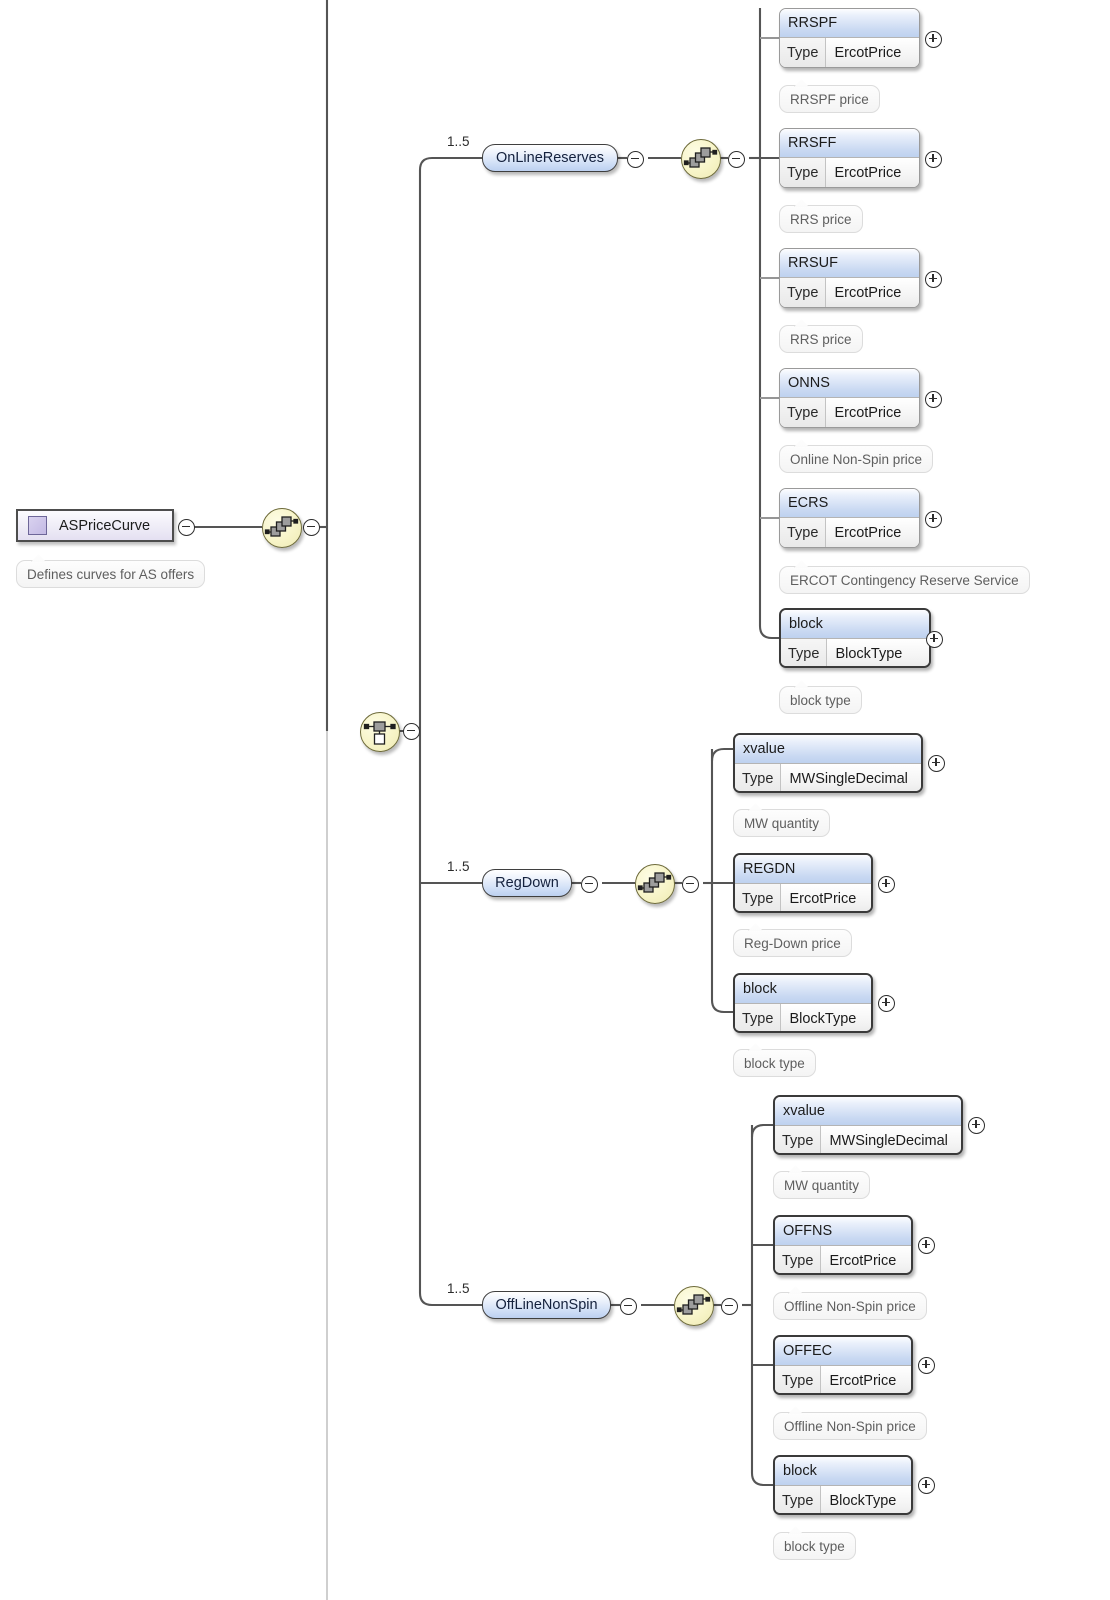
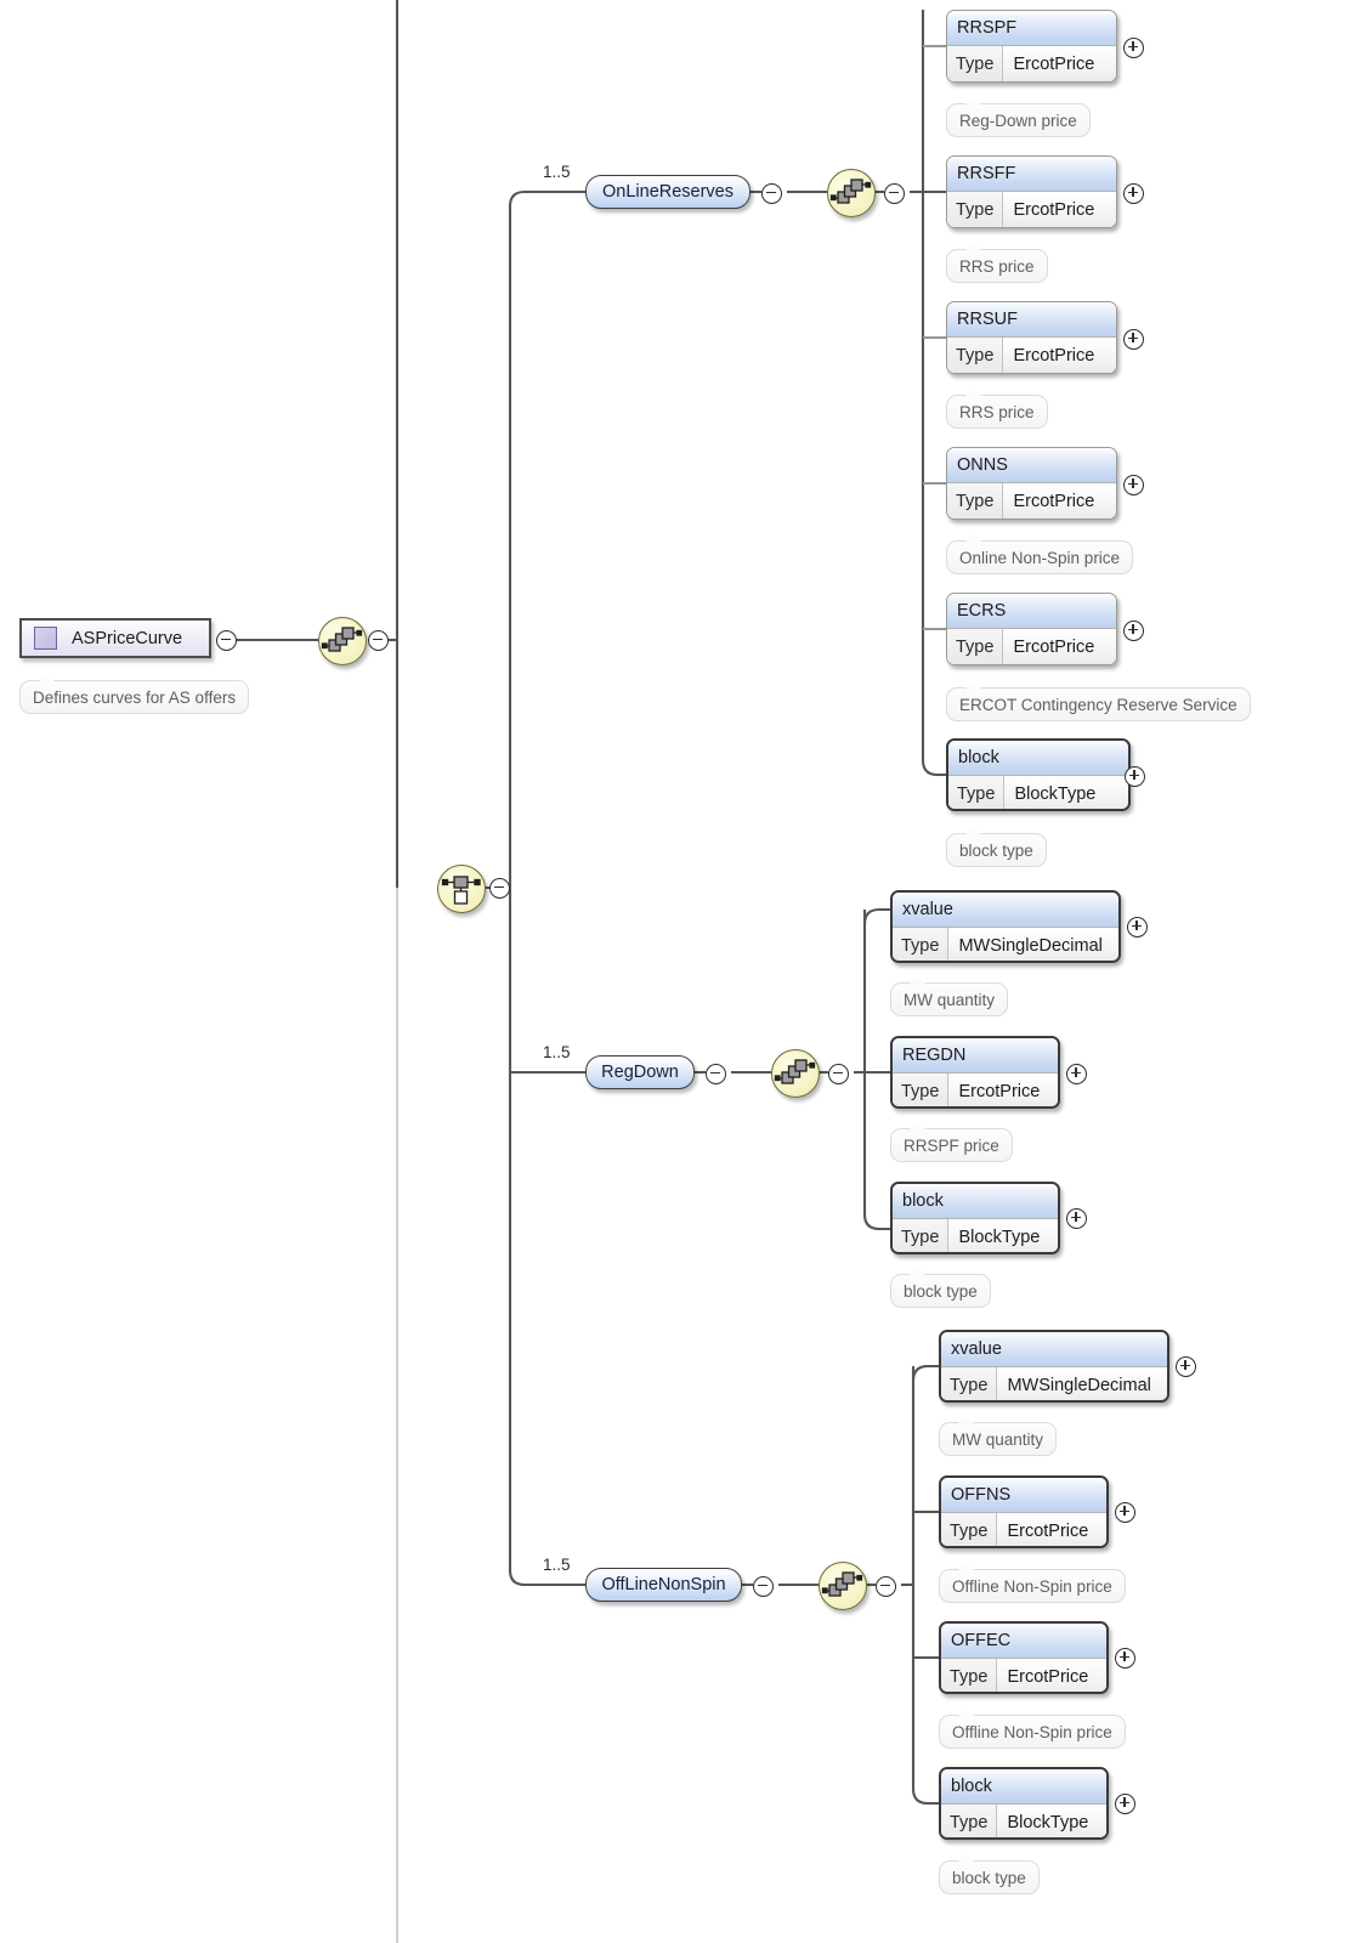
  ASPriceCurve
  Defines curves for AS offers
  1..5
  OnLineReserves
  RRSPF
  Type
  ErcotPrice
- RRSPF price
+ Reg-Down price
  RRSFF
  Type
  ErcotPrice
  RRS price
  RRSUF
  Type
  ErcotPrice
  RRS price
  ONNS
  Type
  ErcotPrice
  Online Non-Spin price
  ECRS
  Type
  ErcotPrice
  ERCOT Contingency Reserve Service
  block
  Type
  BlockType
  block type
  1..5
  RegDown
  xvalue
  Type
  MWSingleDecimal
  MW quantity
  REGDN
  Type
  ErcotPrice
- Reg-Down price
+ RRSPF price
  block
  Type
  BlockType
  block type
  1..5
  OffLineNonSpin
  xvalue
  Type
  MWSingleDecimal
  MW quantity
  OFFNS
  Type
  ErcotPrice
  Offline Non-Spin price
  OFFEC
  Type
  ErcotPrice
  Offline Non-Spin price
  block
  Type
  BlockType
  block type
